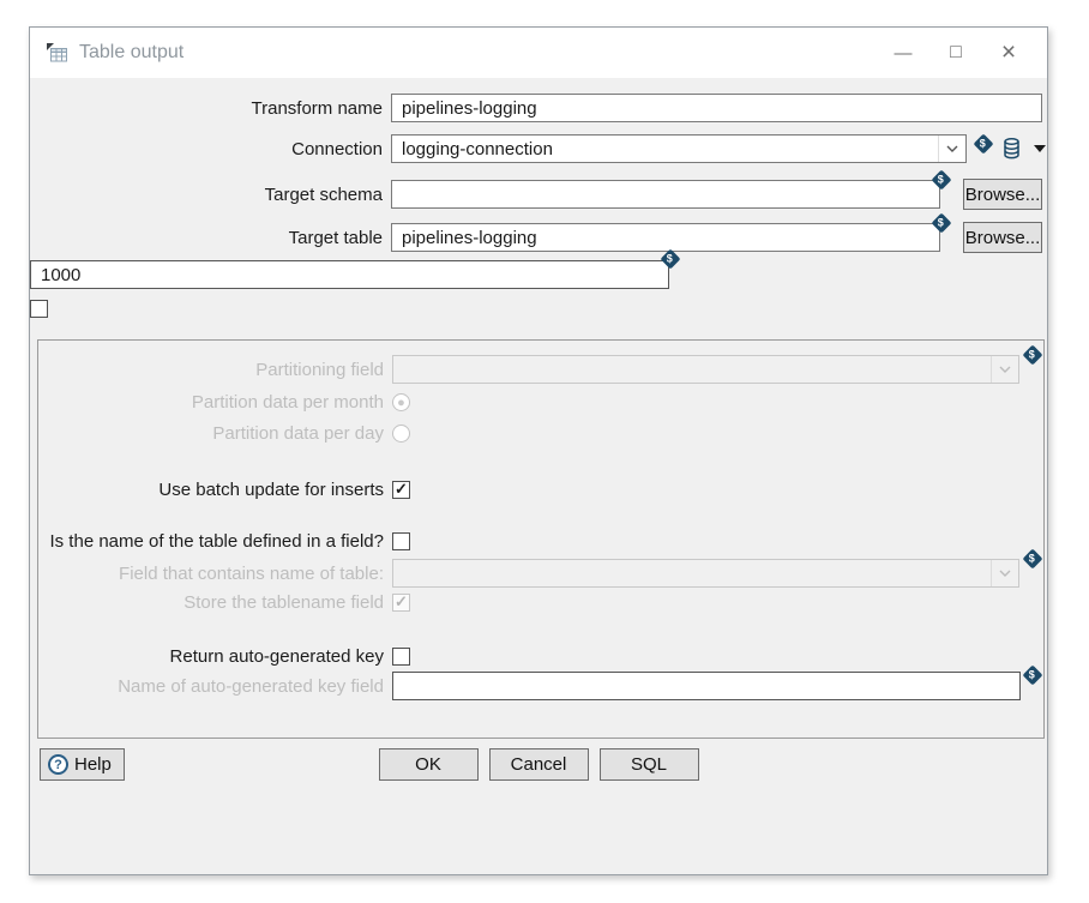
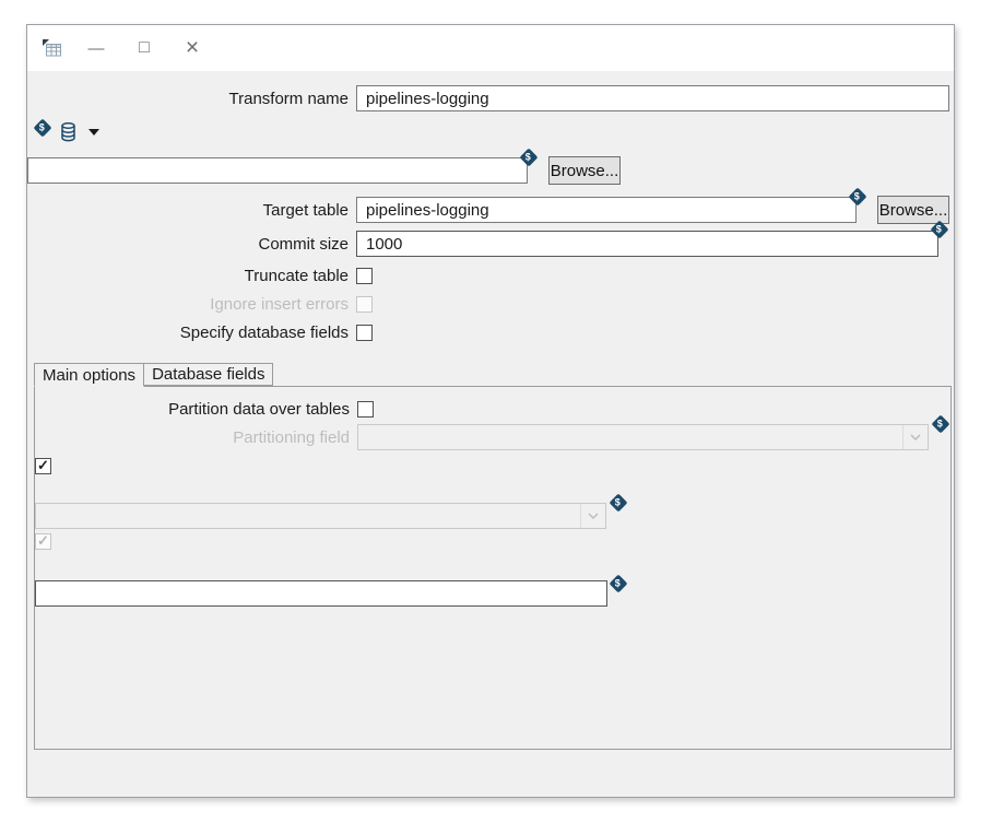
- Table output
  —
  □
  ×
  Transform name
  pipelines-logging
- Connection
- logging-connection
- Target schema
  Browse...
  Target table
  pipelines-logging
  Browse...
+ Commit size
  1000
+ Truncate table
+ Ignore insert errors
+ Specify database fields
+ Main options
+ Database fields
+ Partition data over tables
  Partitioning field
- Partition data per month
- ●
- Partition data per day
- Use batch update for inserts
  ✓
- Is the name of the table defined in a field?
- Field that contains name of table:
- Store the tablename field
  ✓
- Return auto-generated key
- Name of auto-generated key field
- ?
- Help
- OK
- Cancel
- SQL
